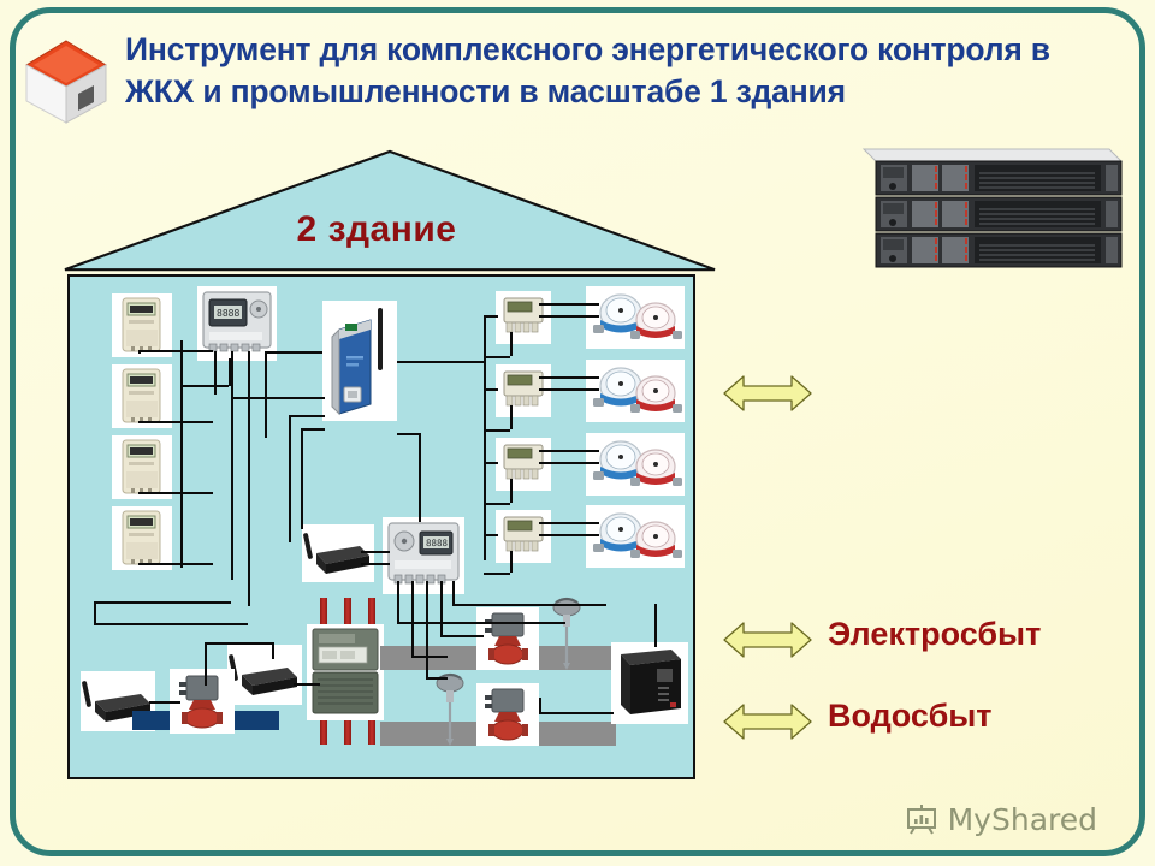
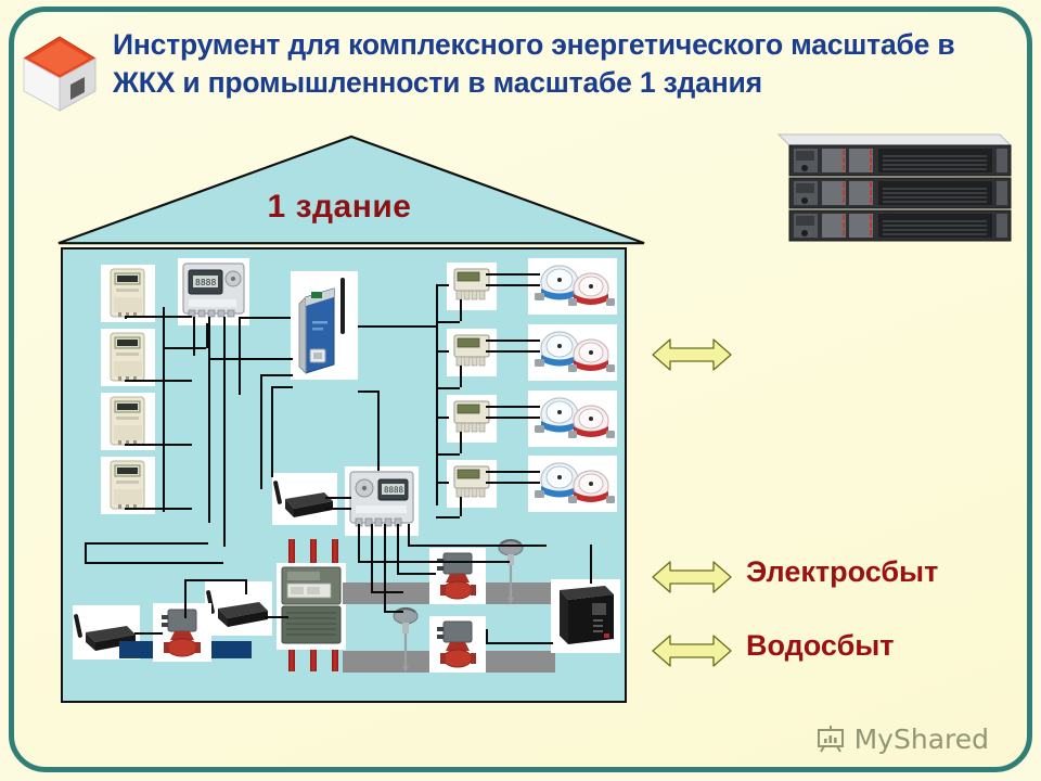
- Инструмент для комплексного энергетического контроля в ЖКХ и промышленности в масштабе 1 здания
+ Инструмент для комплексного энергетического масштабе в ЖКХ и промышленности в масштабе 1 здания
- 2 здание
+ 1 здание
  8888
  8888
  Электросбыт
  Водосбыт
  MyShared
